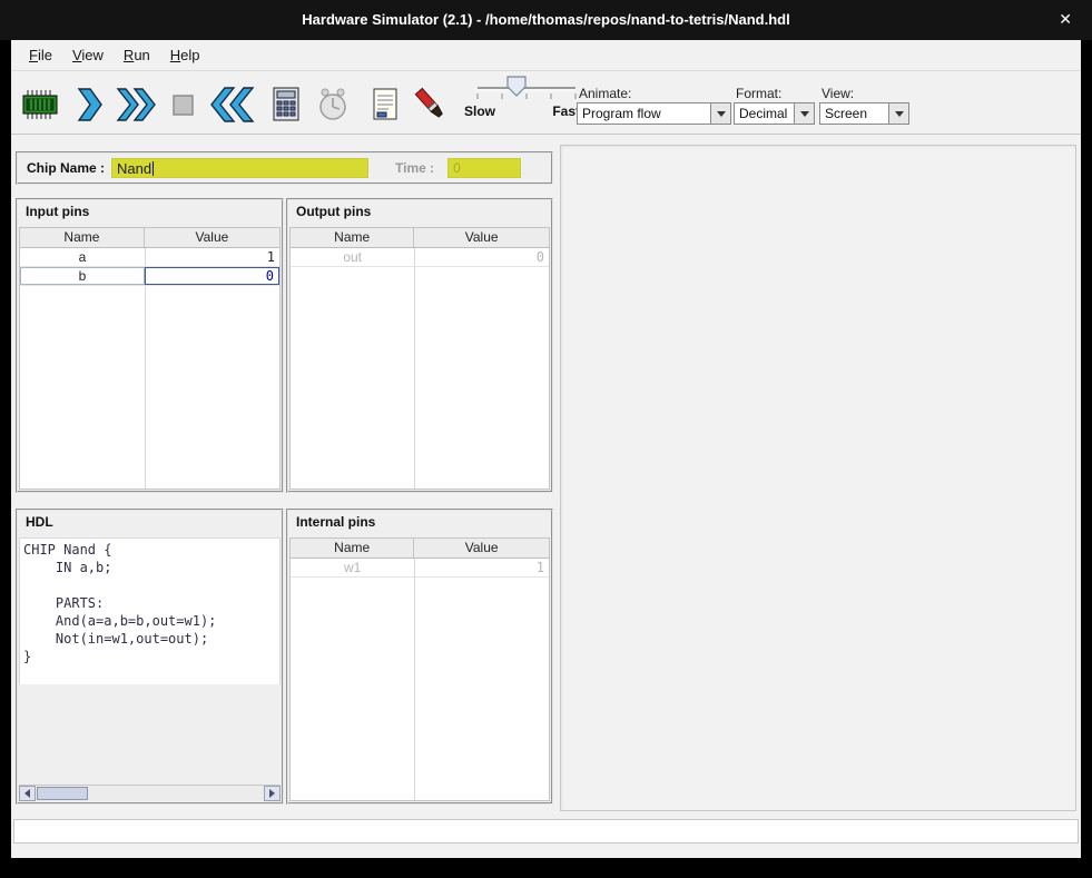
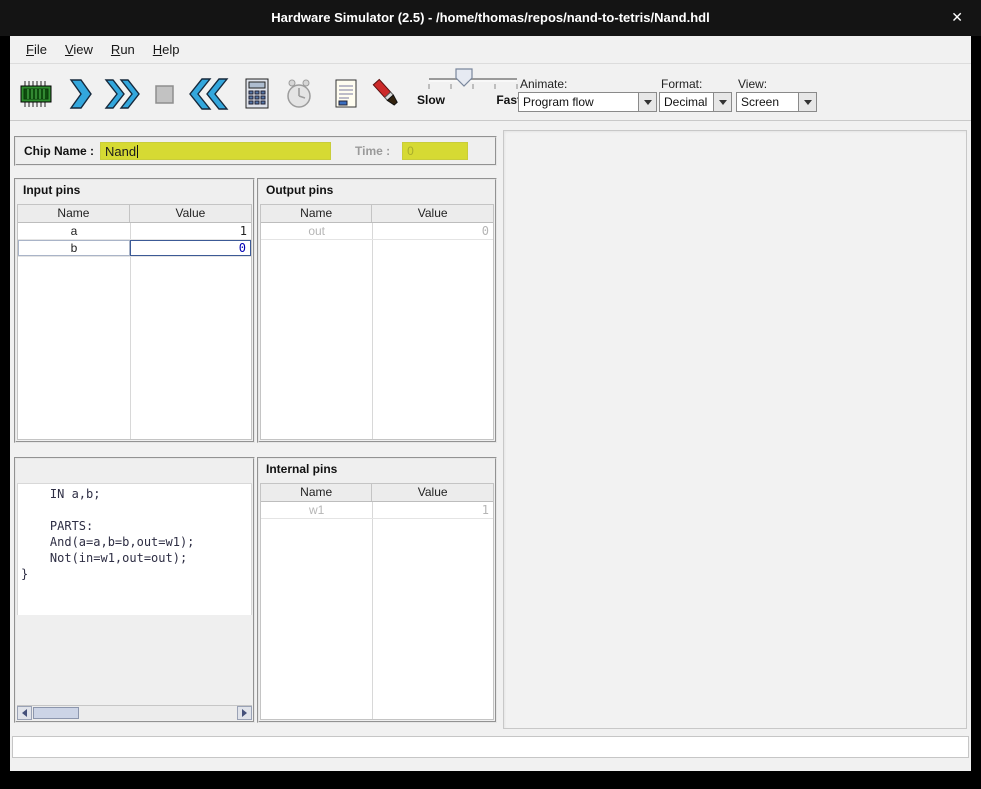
- Hardware Simulator (2.1) - /home/thomas/repos/nand-to-tetris/Nand.hdl
+ Hardware Simulator (2.5) - /home/thomas/repos/nand-to-tetris/Nand.hdl
  ✕
  File
  View
  Run
  Help
  Slow
  Fas
  Animate:
  Program flow
  Format:
  Decimal
  View:
  Screen
  Chip Name :
  Nand
  Time :
  0
  Input pins
  Name
  Value
  a
  1
  b
  0
  Output pins
  Name
  Value
  out
  0
- HDL
- CHIP Nand {
  IN a,b;
  PARTS:
  And(a=a,b=b,out=w1);
  Not(in=w1,out=out);
  }
  Internal pins
  Name
  Value
  w1
  1
